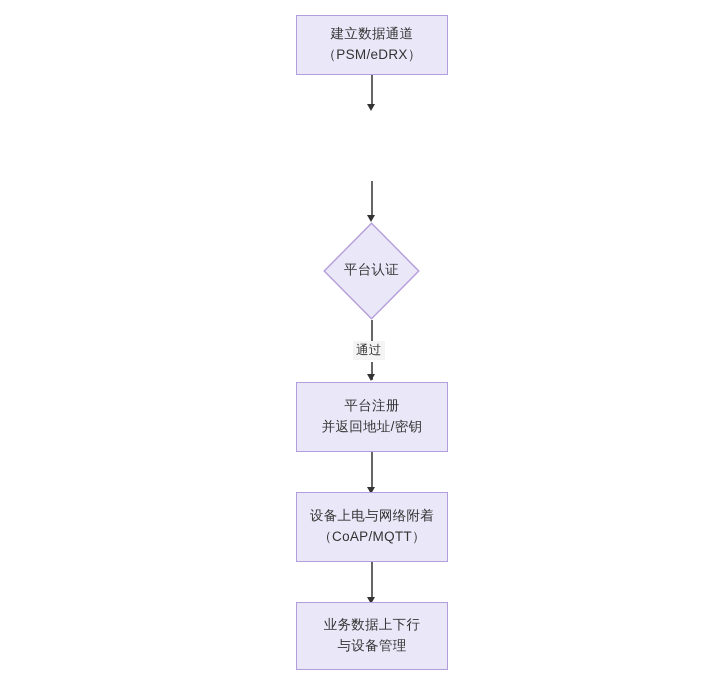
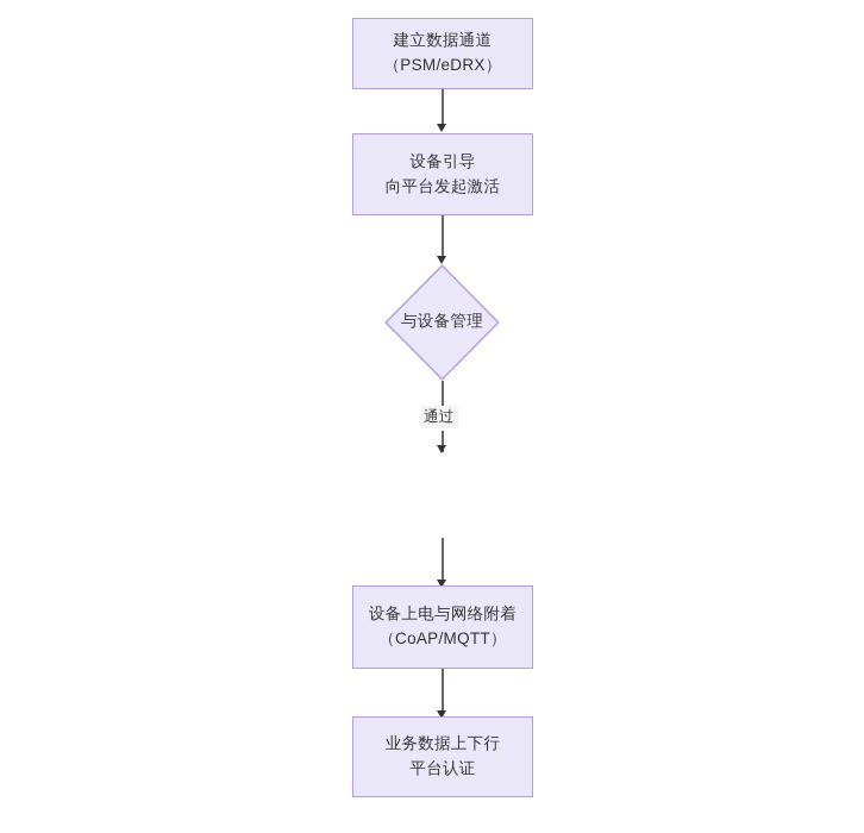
  通过
  建立数据通道
  （PSM/eDRX）
+ 设备引导
+ 向平台发起激活
- 平台认证
+ 与设备管理
- 平台注册
- 并返回地址/密钥
  设备上电与网络附着
  （CoAP/MQTT）
  业务数据上下行
- 与设备管理
+ 平台认证
